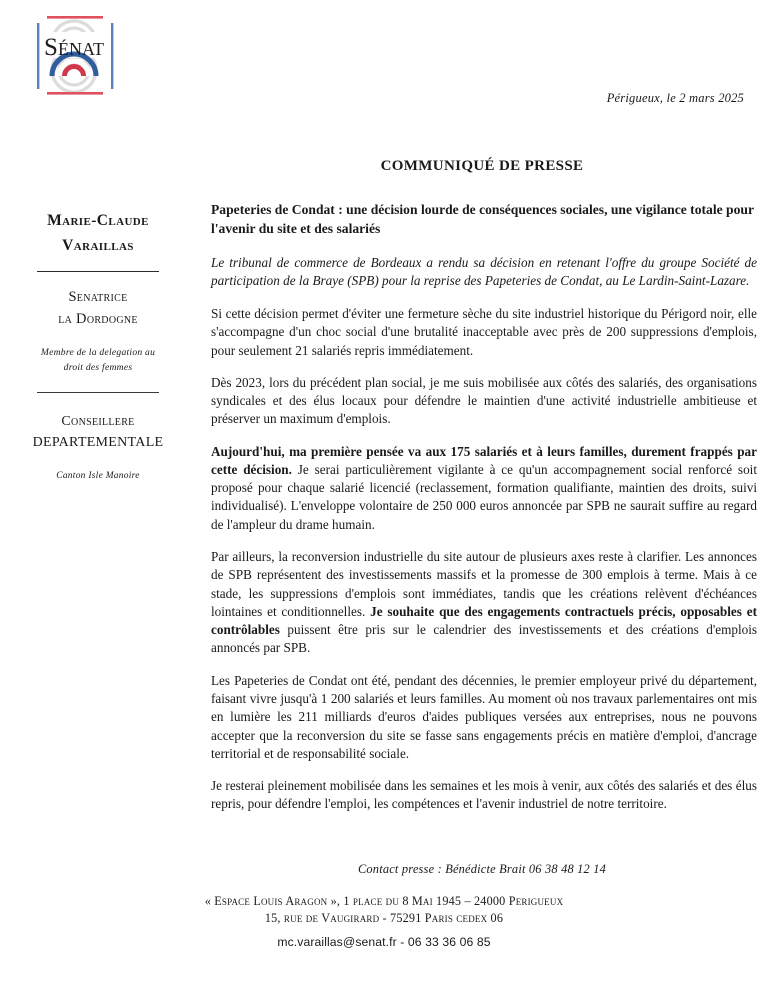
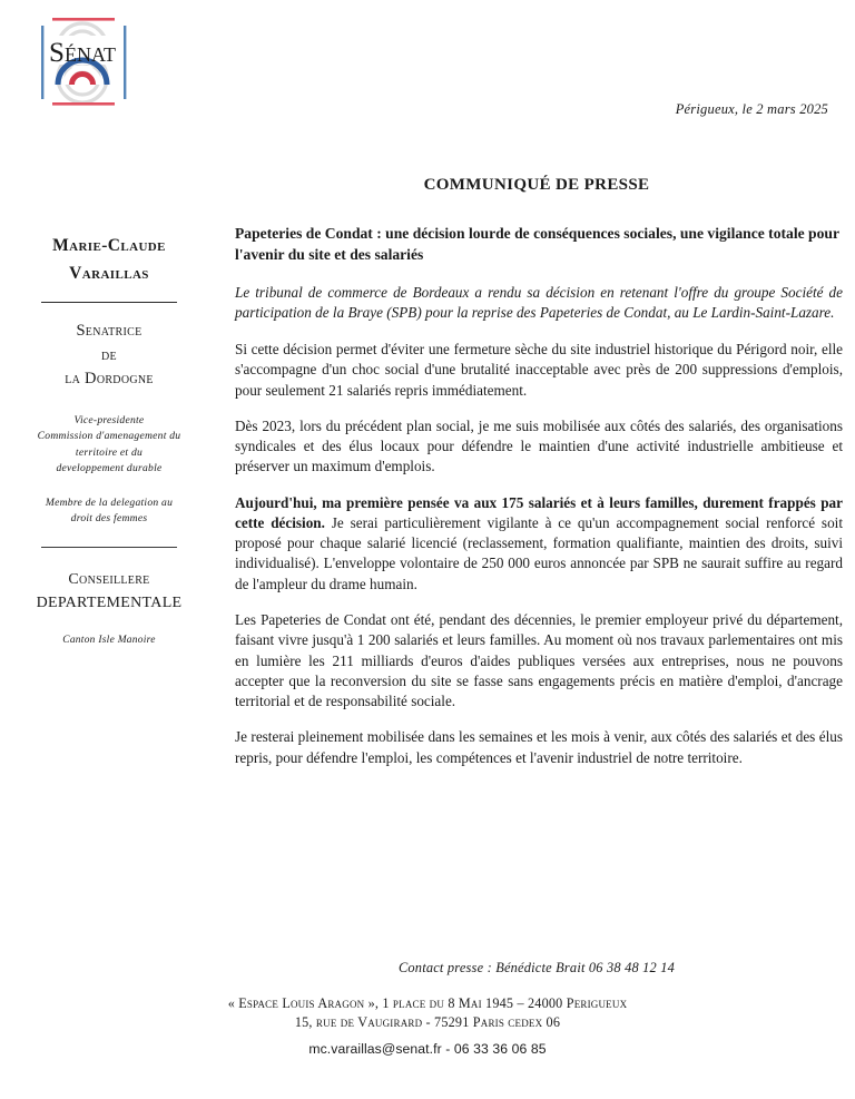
  Sénat
  Périgueux, le 2 mars 2025
  COMMUNIQUÉ DE PRESSE
  Marie-Claude
  Varaillas
  Senatrice
+ de
  la Dordogne
+ Vice-presidente
+ Commission d'amenagement du
+ territoire et du
+ developpement durable
  Membre de la delegation au
  droit des femmes
  Conseillere
  DEPARTEMENTALE
  Canton Isle Manoire
  Papeteries de Condat : une décision lourde de conséquences sociales, une vigilance totale pour l'avenir du site et des salariés
  Le tribunal de commerce de Bordeaux a rendu sa décision en retenant l'offre du groupe Société de participation de la Braye (SPB) pour la reprise des Papeteries de Condat, au Le Lardin-Saint-Lazare.
  Si cette décision permet d'éviter une fermeture sèche du site industriel historique du Périgord noir, elle s'accompagne d'un choc social d'une brutalité inacceptable avec près de 200 suppressions d'emplois, pour seulement 21 salariés repris immédiatement.
  Dès 2023, lors du précédent plan social, je me suis mobilisée aux côtés des salariés, des organisations syndicales et des élus locaux pour défendre le maintien d'une activité industrielle ambitieuse et préserver un maximum d'emplois.
  Aujourd'hui, ma première pensée va aux 175 salariés et à leurs familles, durement frappés par cette décision. Je serai particulièrement vigilante à ce qu'un accompagnement social renforcé soit proposé pour chaque salarié licencié (reclassement, formation qualifiante, maintien des droits, suivi individualisé). L'enveloppe volontaire de 250 000 euros annoncée par SPB ne saurait suffire au regard de l'ampleur du drame humain.
- Par ailleurs, la reconversion industrielle du site autour de plusieurs axes reste à clarifier. Les annonces de SPB représentent des investissements massifs et la promesse de 300 emplois à terme. Mais à ce stade, les suppressions d'emplois sont immédiates, tandis que les créations relèvent d'échéances lointaines et conditionnelles. Je souhaite que des engagements contractuels précis, opposables et contrôlables puissent être pris sur le calendrier des investissements et des créations d'emplois annoncés par SPB.
  Les Papeteries de Condat ont été, pendant des décennies, le premier employeur privé du département, faisant vivre jusqu'à 1 200 salariés et leurs familles. Au moment où nos travaux parlementaires ont mis en lumière les 211 milliards d'euros d'aides publiques versées aux entreprises, nous ne pouvons accepter que la reconversion du site se fasse sans engagements précis en matière d'emploi, d'ancrage territorial et de responsabilité sociale.
  Je resterai pleinement mobilisée dans les semaines et les mois à venir, aux côtés des salariés et des élus repris, pour défendre l'emploi, les compétences et l'avenir industriel de notre territoire.
  Contact presse : Bénédicte Brait 06 38 48 12 14
  « Espace Louis Aragon », 1 place du 8 Mai 1945 – 24000 Perigueux
  15, rue de Vaugirard - 75291 Paris cedex 06
  mc.varaillas@senat.fr - 06 33 36 06 85
